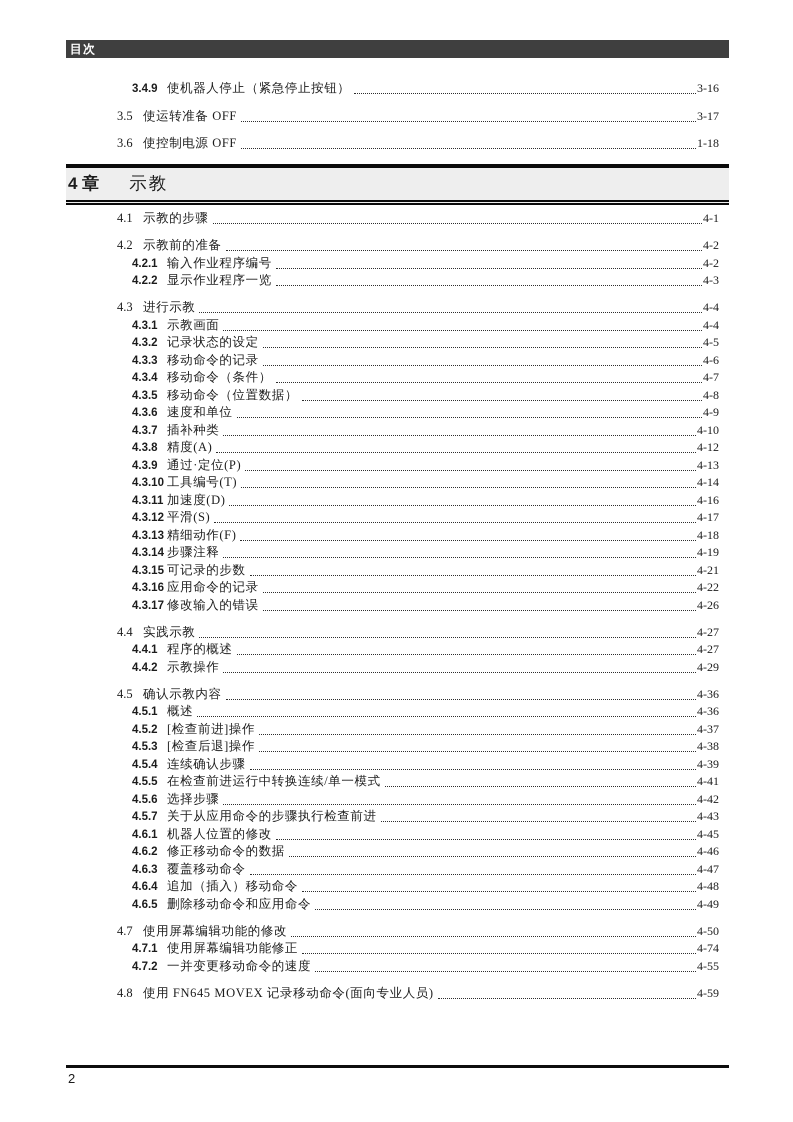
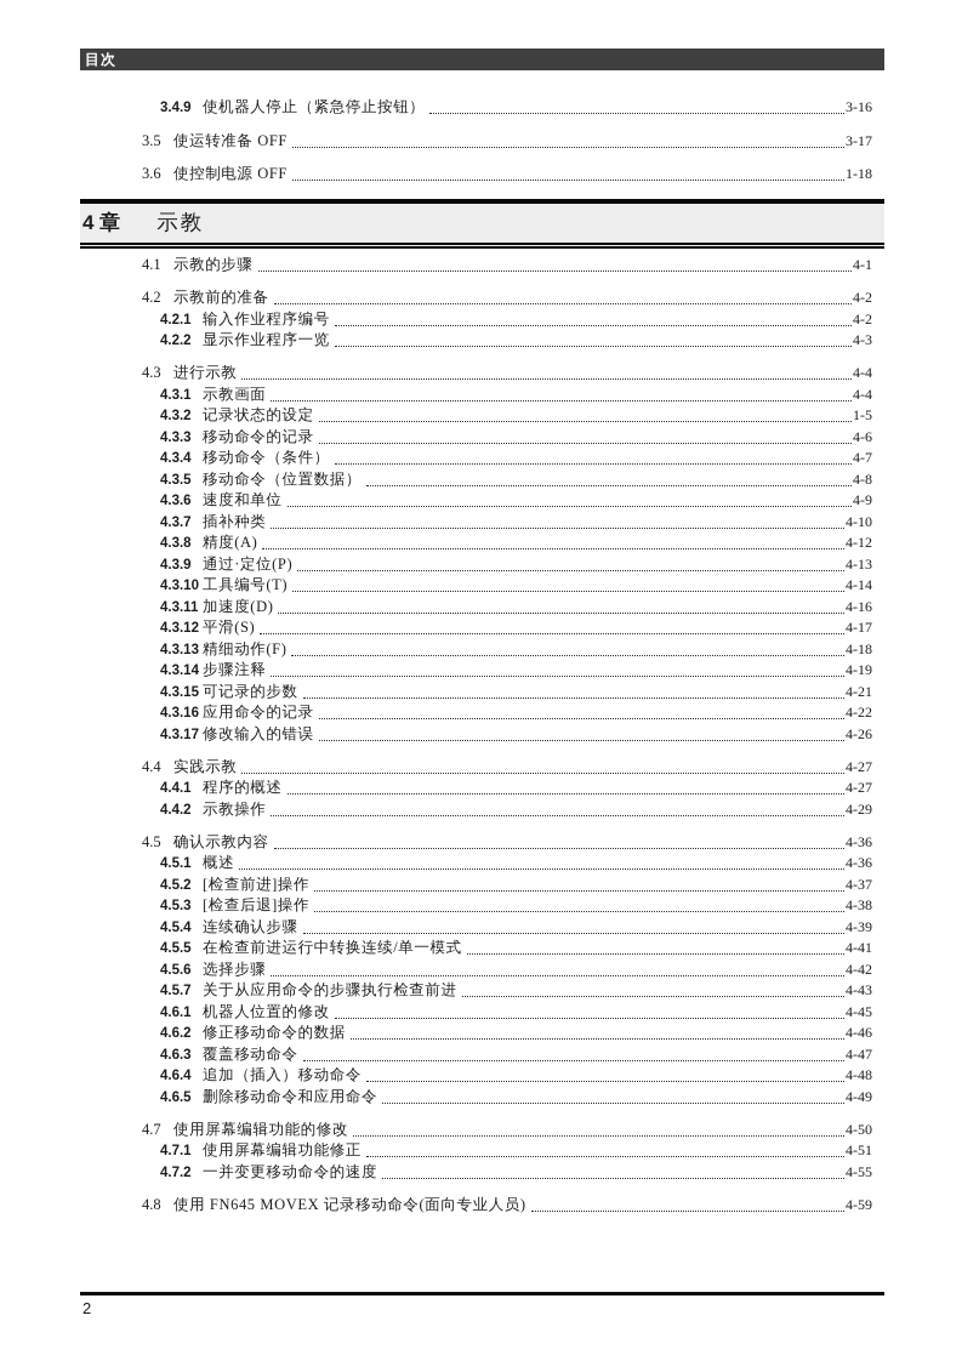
  目次
  3.4.9
  使机器人停止（紧急停止按钮）
  3-16
  3.5
  使运转准备 OFF
  3-17
  3.6
  使控制电源 OFF
  1-18
  4 章
  示教
  4.1
  示教的步骤
  4-1
  4.2
  示教前的准备
  4-2
  4.2.1
  输入作业程序编号
  4-2
  4.2.2
  显示作业程序一览
  4-3
  4.3
  进行示教
  4-4
  4.3.1
  示教画面
  4-4
  4.3.2
  记录状态的设定
- 4-5
+ 1-5
  4.3.3
  移动命令的记录
  4-6
  4.3.4
  移动命令（条件）
  4-7
  4.3.5
  移动命令（位置数据）
  4-8
  4.3.6
  速度和单位
  4-9
  4.3.7
  插补种类
  4-10
  4.3.8
  精度(A)
  4-12
  4.3.9
  通过·定位(P)
  4-13
  4.3.10
  工具编号(T)
  4-14
  4.3.11
  加速度(D)
  4-16
  4.3.12
  平滑(S)
  4-17
  4.3.13
  精细动作(F)
  4-18
  4.3.14
  步骤注释
  4-19
  4.3.15
  可记录的步数
  4-21
  4.3.16
  应用命令的记录
  4-22
  4.3.17
  修改输入的错误
  4-26
  4.4
  实践示教
  4-27
  4.4.1
  程序的概述
  4-27
  4.4.2
  示教操作
  4-29
  4.5
  确认示教内容
  4-36
  4.5.1
  概述
  4-36
  4.5.2
  [检查前进]操作
  4-37
  4.5.3
  [检查后退]操作
  4-38
  4.5.4
  连续确认步骤
  4-39
  4.5.5
  在检查前进运行中转换连续/单一模式
  4-41
  4.5.6
  选择步骤
  4-42
  4.5.7
  关于从应用命令的步骤执行检查前进
  4-43
  4.6.1
  机器人位置的修改
  4-45
  4.6.2
  修正移动命令的数据
  4-46
  4.6.3
  覆盖移动命令
  4-47
  4.6.4
  追加（插入）移动命令
  4-48
  4.6.5
  删除移动命令和应用命令
  4-49
  4.7
  使用屏幕编辑功能的修改
  4-50
  4.7.1
  使用屏幕编辑功能修正
- 4-74
+ 4-51
  4.7.2
  一并变更移动命令的速度
  4-55
  4.8
  使用 FN645 MOVEX 记录移动命令(面向专业人员)
  4-59
  2
